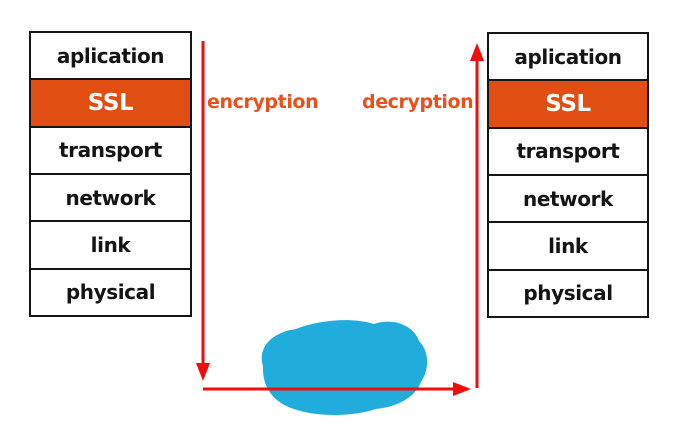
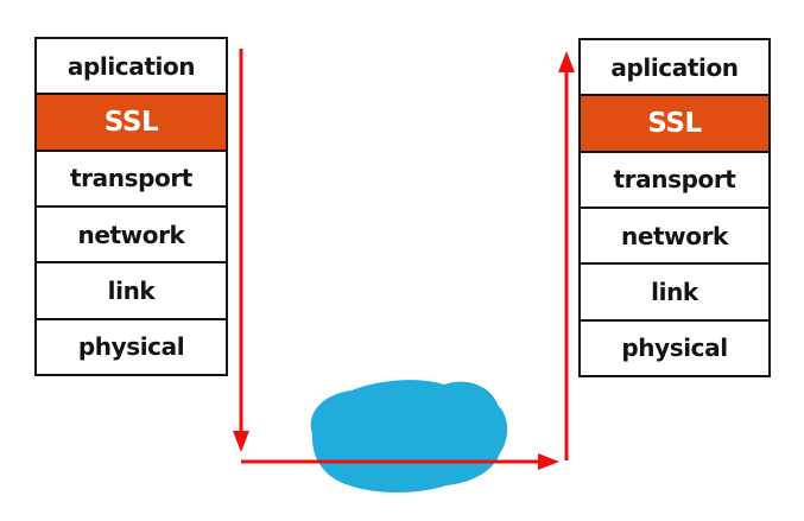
  aplication
  SSL
  transport
  network
  link
  physical
  aplication
  SSL
  transport
  network
  link
  physical
- encryption
- decryption
